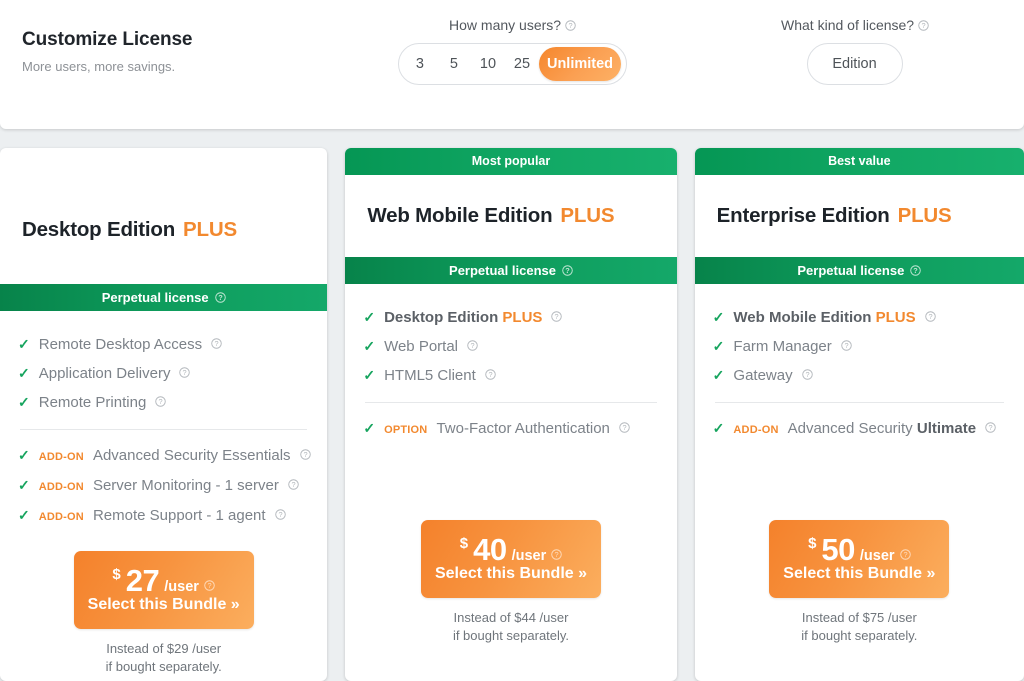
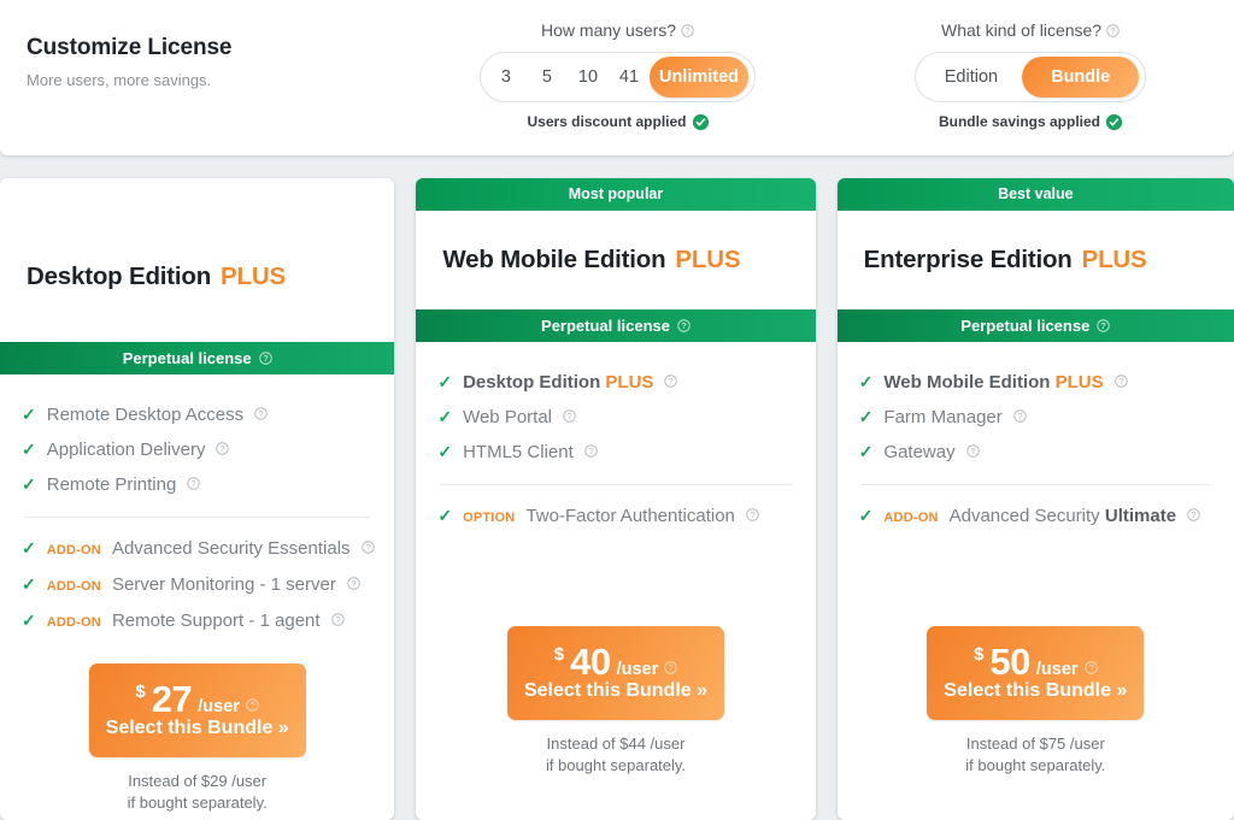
  Customize License
  More users, more savings.
  How many users?
  ?
  3
  5
  10
- 25
+ 41
  Unlimited
+ Users discount applied
  What kind of license?
  ?
  Edition
+ Bundle
+ Bundle savings applied
  Desktop Edition
  PLUS
  Perpetual license
  ?
  ✓
  Remote Desktop Access
  ?
  ✓
  Application Delivery
  ?
  ✓
  Remote Printing
  ?
  ✓
  ADD-ON
  Advanced Security Essentials
  ?
  ✓
  ADD-ON
  Server Monitoring - 1 server
  ?
  ✓
  ADD-ON
  Remote Support - 1 agent
  ?
  $
  27
  /user
  ?
  Select this Bundle »
  Instead of $29 /user
  if bought separately.
  Most popular
  Web Mobile Edition
  PLUS
  Perpetual license
  ?
  ✓
  Desktop Edition PLUS
  ?
  ✓
  Web Portal
  ?
  ✓
  HTML5 Client
  ?
  ✓
  OPTION
  Two-Factor Authentication
  ?
  $
  40
  /user
  ?
  Select this Bundle »
  Instead of $44 /user
  if bought separately.
  Best value
  Enterprise Edition
  PLUS
  Perpetual license
  ?
  ✓
  Web Mobile Edition PLUS
  ?
  ✓
  Farm Manager
  ?
  ✓
  Gateway
  ?
  ✓
  ADD-ON
  Advanced Security Ultimate
  ?
  $
  50
  /user
  ?
  Select this Bundle »
  Instead of $75 /user
  if bought separately.
